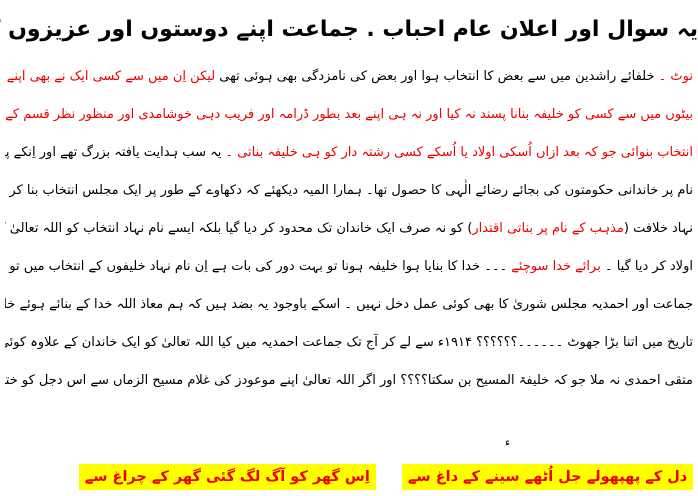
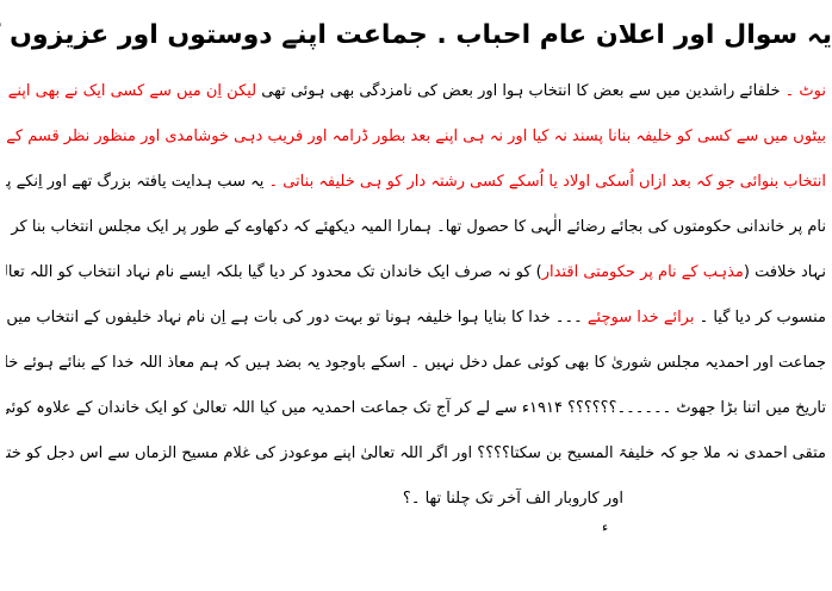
  یہ سوال اور اعلان عام احباب . جماعت اپنے دوستوں اور عزیزوں
  نوٹ ۔ خلفائے راشدین میں سے بعض کا انتخاب ہوا اور بعض کی نامزدگی بھی ہوئی تھی لیکن اِن میں سے کسی ایک نے بھی اپنے
  بیٹوں میں سے کسی کو خلیفہ بنانا پسند نہ کیا اور نہ ہی اپنے بعد بطور ڈرامہ اور فریب دہی خوشامدی اور منظور نظر قسم کے
  انتخاب بنوائی جو کہ بعد ازاں اُسکی اولاد یا اُسکے کسی رشتہ دار کو ہی خلیفہ بناتی ۔ یہ سب ہدایت یافتہ بزرگ تھے اور اِنکے پ
  نام پر خاندانی حکومتوں کی بجائے رضائے الٰہی کا حصول تھا۔ ہمارا المیہ دیکھئے کہ دکھاوے کے طور پر ایک مجلس انتخاب بنا کر
- نہاد خلافت (مذہب کے نام پر بناتی اقتدار) کو نہ صرف ایک خاندان تک محدود کر دیا گیا بلکہ ایسے نام نہاد انتخاب کو اللہ تعالیٰ
+ نہاد خلافت (مذہب کے نام پر حکومتی اقتدار) کو نہ صرف ایک خاندان تک محدود کر دیا گیا بلکہ ایسے نام نہاد انتخاب کو اللہ تعال
- اولاد کر دیا گیا ۔ برائے خدا سوچئے ۔۔۔ خدا کا بنایا ہوا خلیفہ ہونا تو بہت دور کی بات ہے اِن نام نہاد خلیفوں کے انتخاب میں تو
+ منسوب کر دیا گیا ۔ برائے خدا سوچئے ۔۔۔ خدا کا بنایا ہوا خلیفہ ہونا تو بہت دور کی بات ہے اِن نام نہاد خلیفوں کے انتخاب میں
  جماعت اور احمدیہ مجلس شوریٰ کا بھی کوئی عمل دخل نہیں ۔ اسکے باوجود یہ بضد ہیں کہ ہم معاذ اللہ خدا کے بنائے ہوئے خل
  تاریخ میں اتنا بڑا جھوٹ ۔۔۔۔۔۔؟؟؟؟؟؟ ۱۹۱۴ء سے لے کر آج تک جماعت احمدیہ میں کیا اللہ تعالیٰ کو ایک خاندان کے علاوہ کوئی
  متقی احمدی نہ ملا جو کہ خلیفۃ المسیح بن سکتا؟؟؟؟ اور اگر اللہ تعالیٰ اپنے موعودز کی غلام مسیح الزماں سے اس دجل کو خت
+ اور کاروبار الف آخر تک چلنا تھا ۔؟
  ء
- دل کے پھپھولے جل اُٹھے سینے کے داغ سےاِس گھر کو آگ لگ گئی گھر کے چراغ سے
